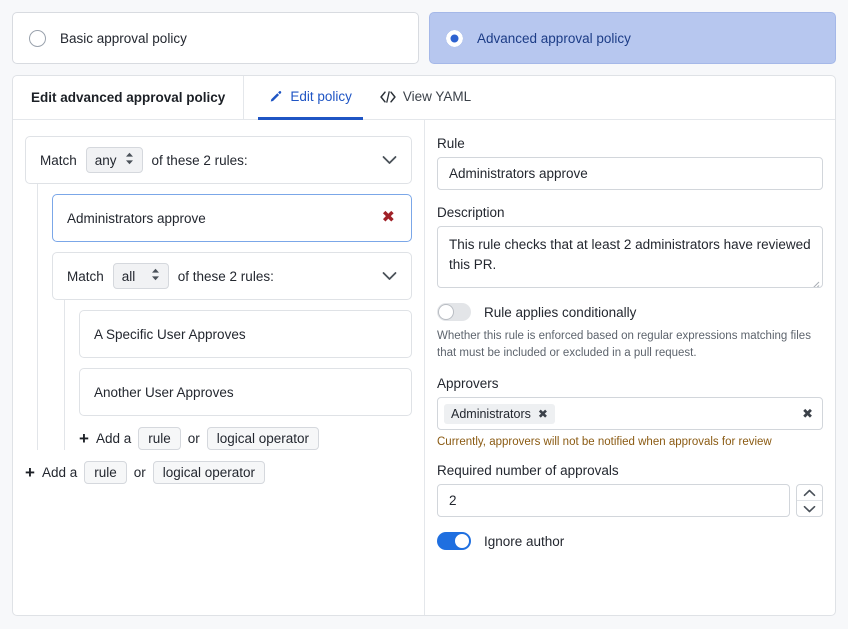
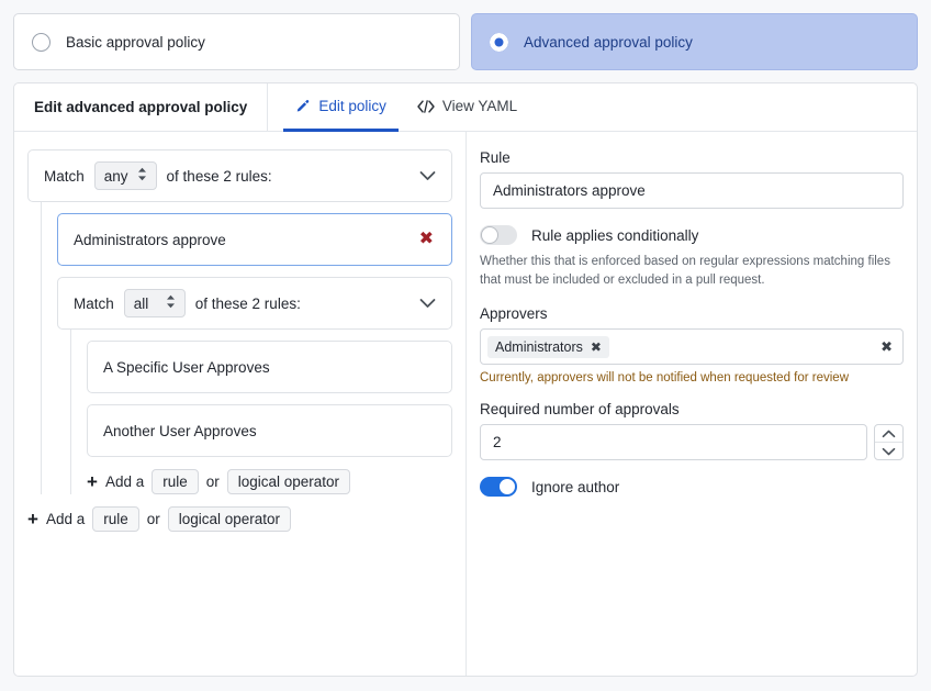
  Basic approval policy
  Advanced approval policy
  Edit advanced approval policy
  Edit policy
  View YAML
  Match
  any
  of these 2 rules:
  Administrators approve
  ✖
  Match
  all
  of these 2 rules:
  A Specific User Approves
  Another User Approves
  +
  Add a
  rule
  or
  logical operator
  +
  Add a
  rule
  or
  logical operator
  Rule
  Administrators approve
- Description
- This rule checks that at least 2 administrators have reviewed this PR.
  Rule applies conditionally
- Whether this rule is enforced based on regular expressions matching files that must be included or excluded in a pull request.
+ Whether this that is enforced based on regular expressions matching files that must be included or excluded in a pull request.
  Approvers
  Administrators
  ✖
  ✖
- Currently, approvers will not be notified when approvals for review
+ Currently, approvers will not be notified when requested for review
  Required number of approvals
  2
  Ignore author
